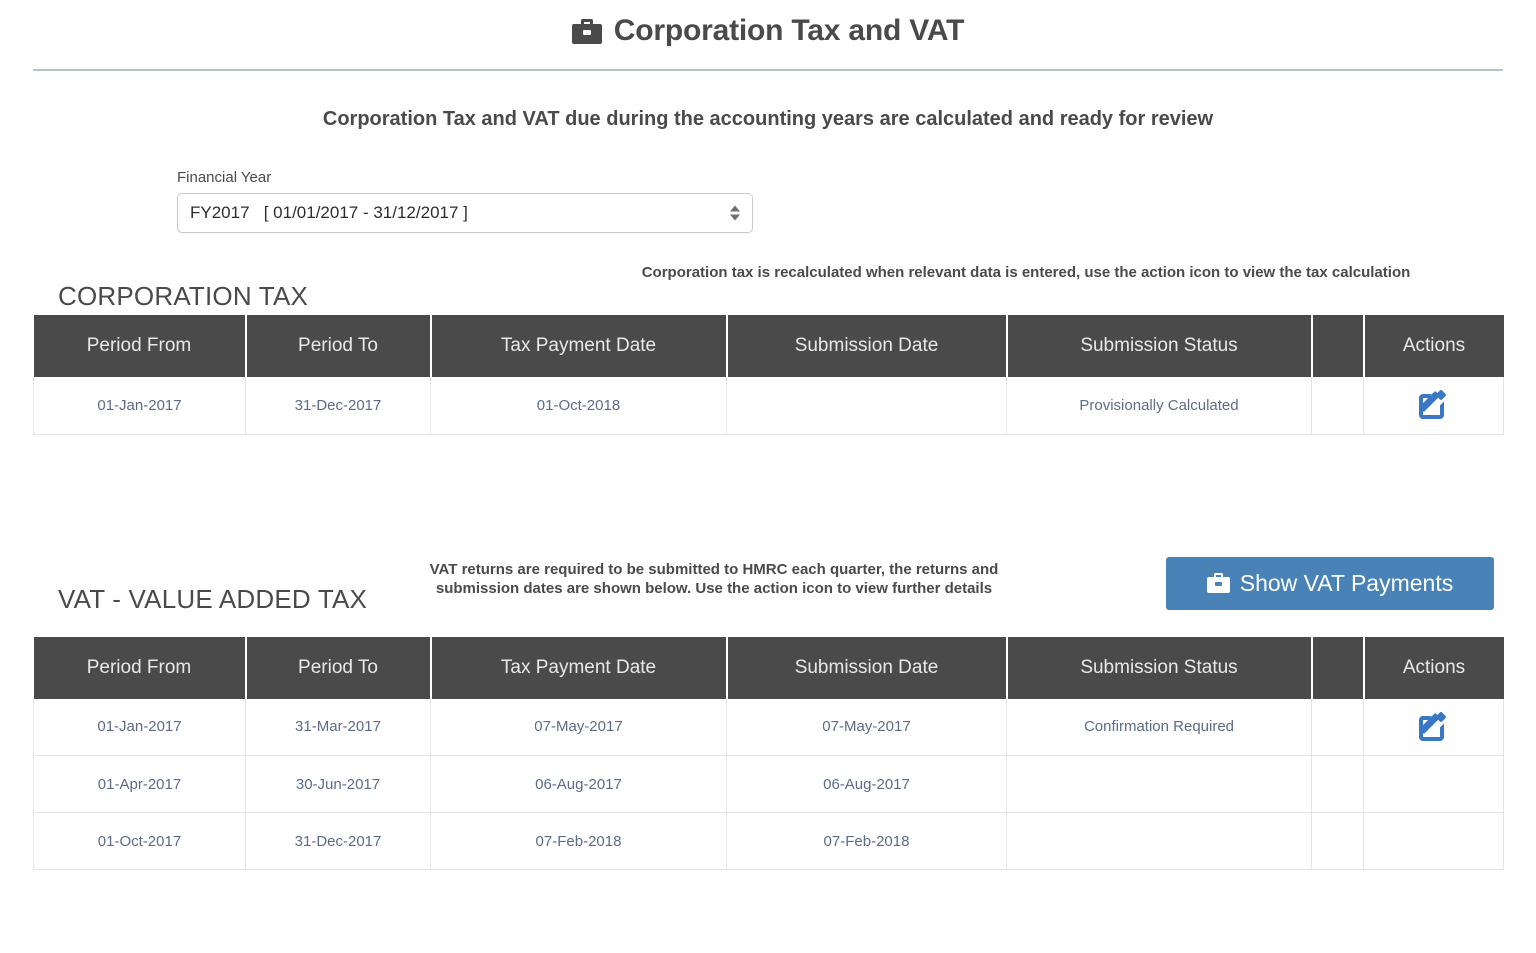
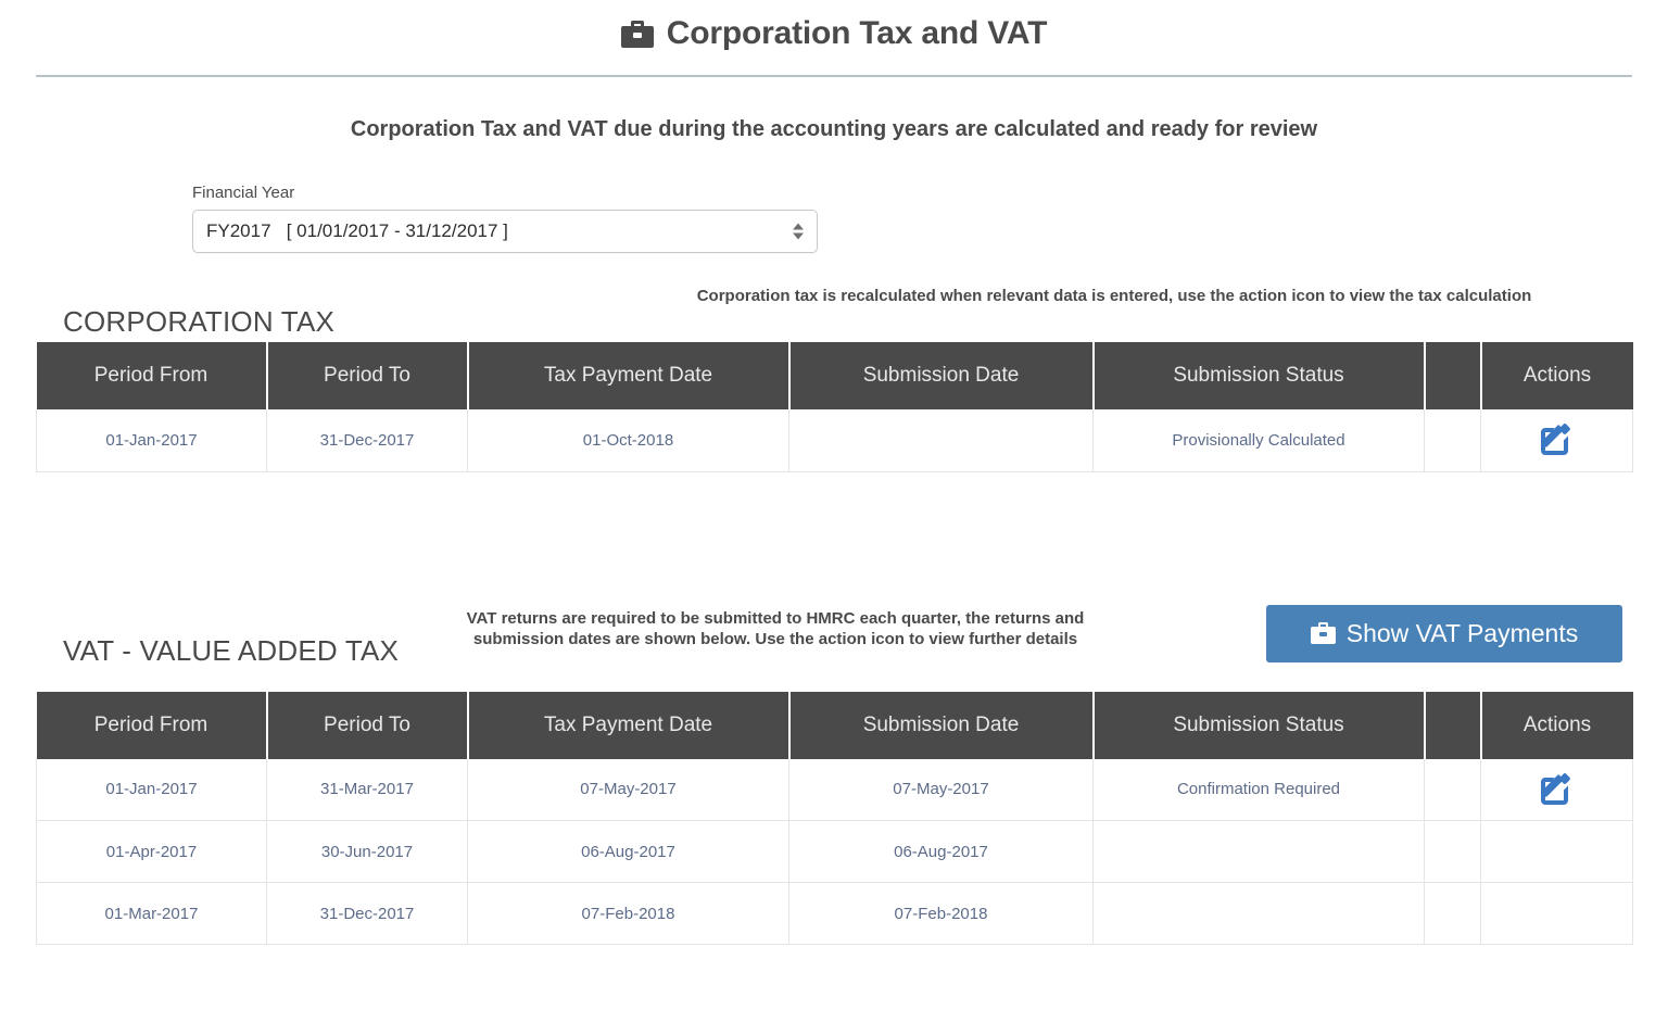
  Corporation Tax and VAT
  Corporation Tax and VAT due during the accounting years are calculated and ready for review
  Financial Year
  FY2017 [ 01/01/2017 - 31/12/2017 ]
  CORPORATION TAX
  Corporation tax is recalculated when relevant data is entered, use the action icon to view the tax calculation
  Period From	Period To	Tax Payment Date	Submission Date	Submission Status		Actions
  01-Jan-2017	31-Dec-2017	01-Oct-2018		Provisionally Calculated
  VAT - VALUE ADDED TAX
  VAT returns are required to be submitted to HMRC each quarter, the returns and submission dates are shown below. Use the action icon to view further details
  Show VAT Payments
  Period From	Period To	Tax Payment Date	Submission Date	Submission Status		Actions
  01-Jan-2017	31-Mar-2017	07-May-2017	07-May-2017	Confirmation Required
  01-Apr-2017	30-Jun-2017	06-Aug-2017	06-Aug-2017
- 01-Oct-2017	31-Dec-2017	07-Feb-2018	07-Feb-2018
+ 01-Mar-2017	31-Dec-2017	07-Feb-2018	07-Feb-2018
